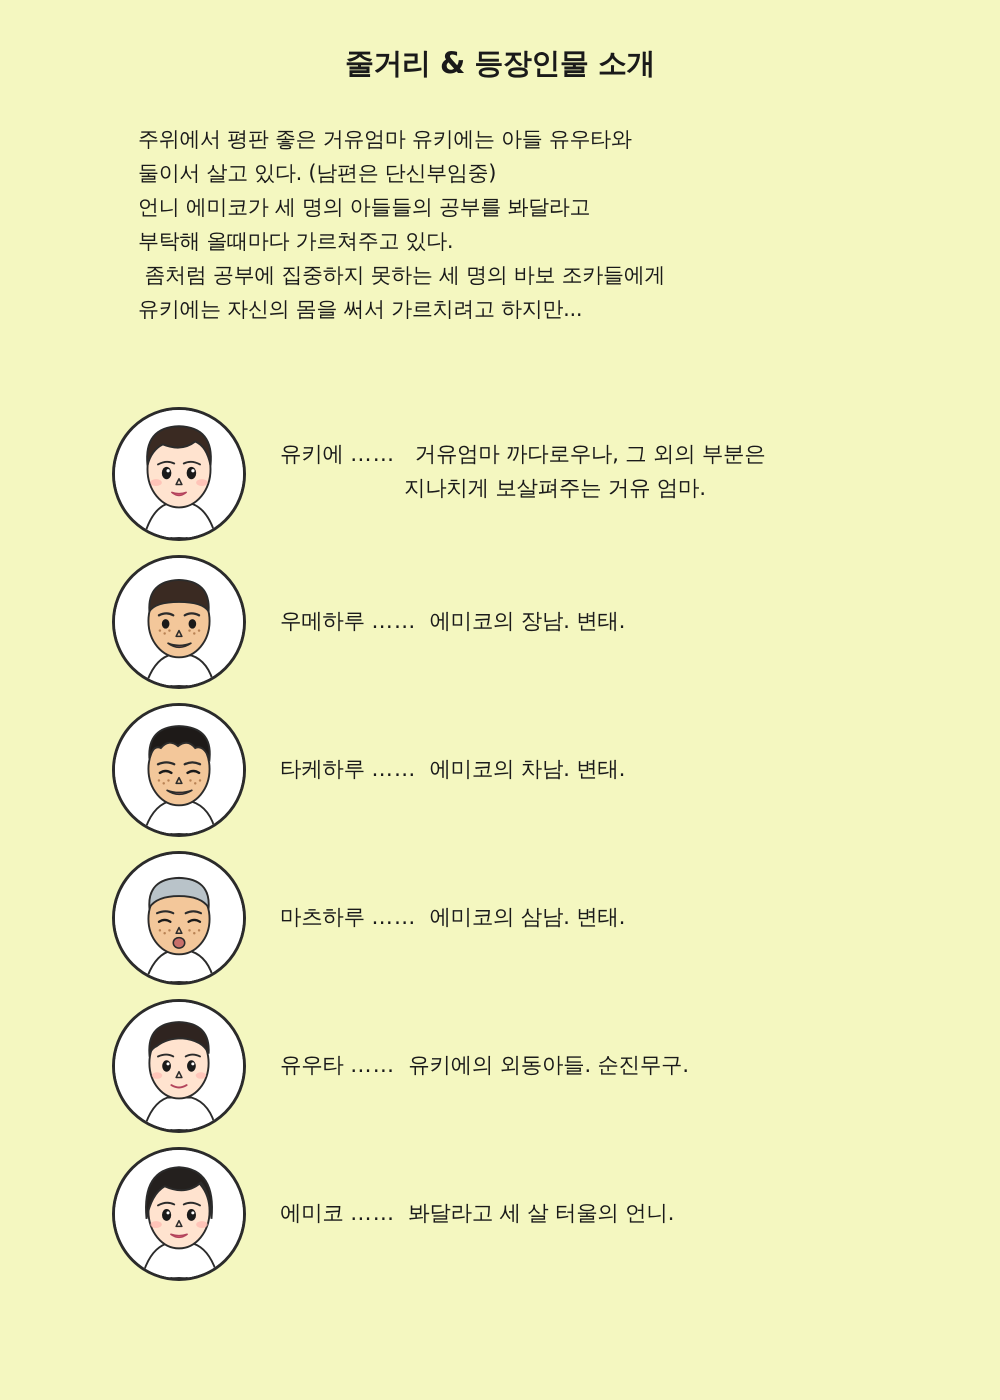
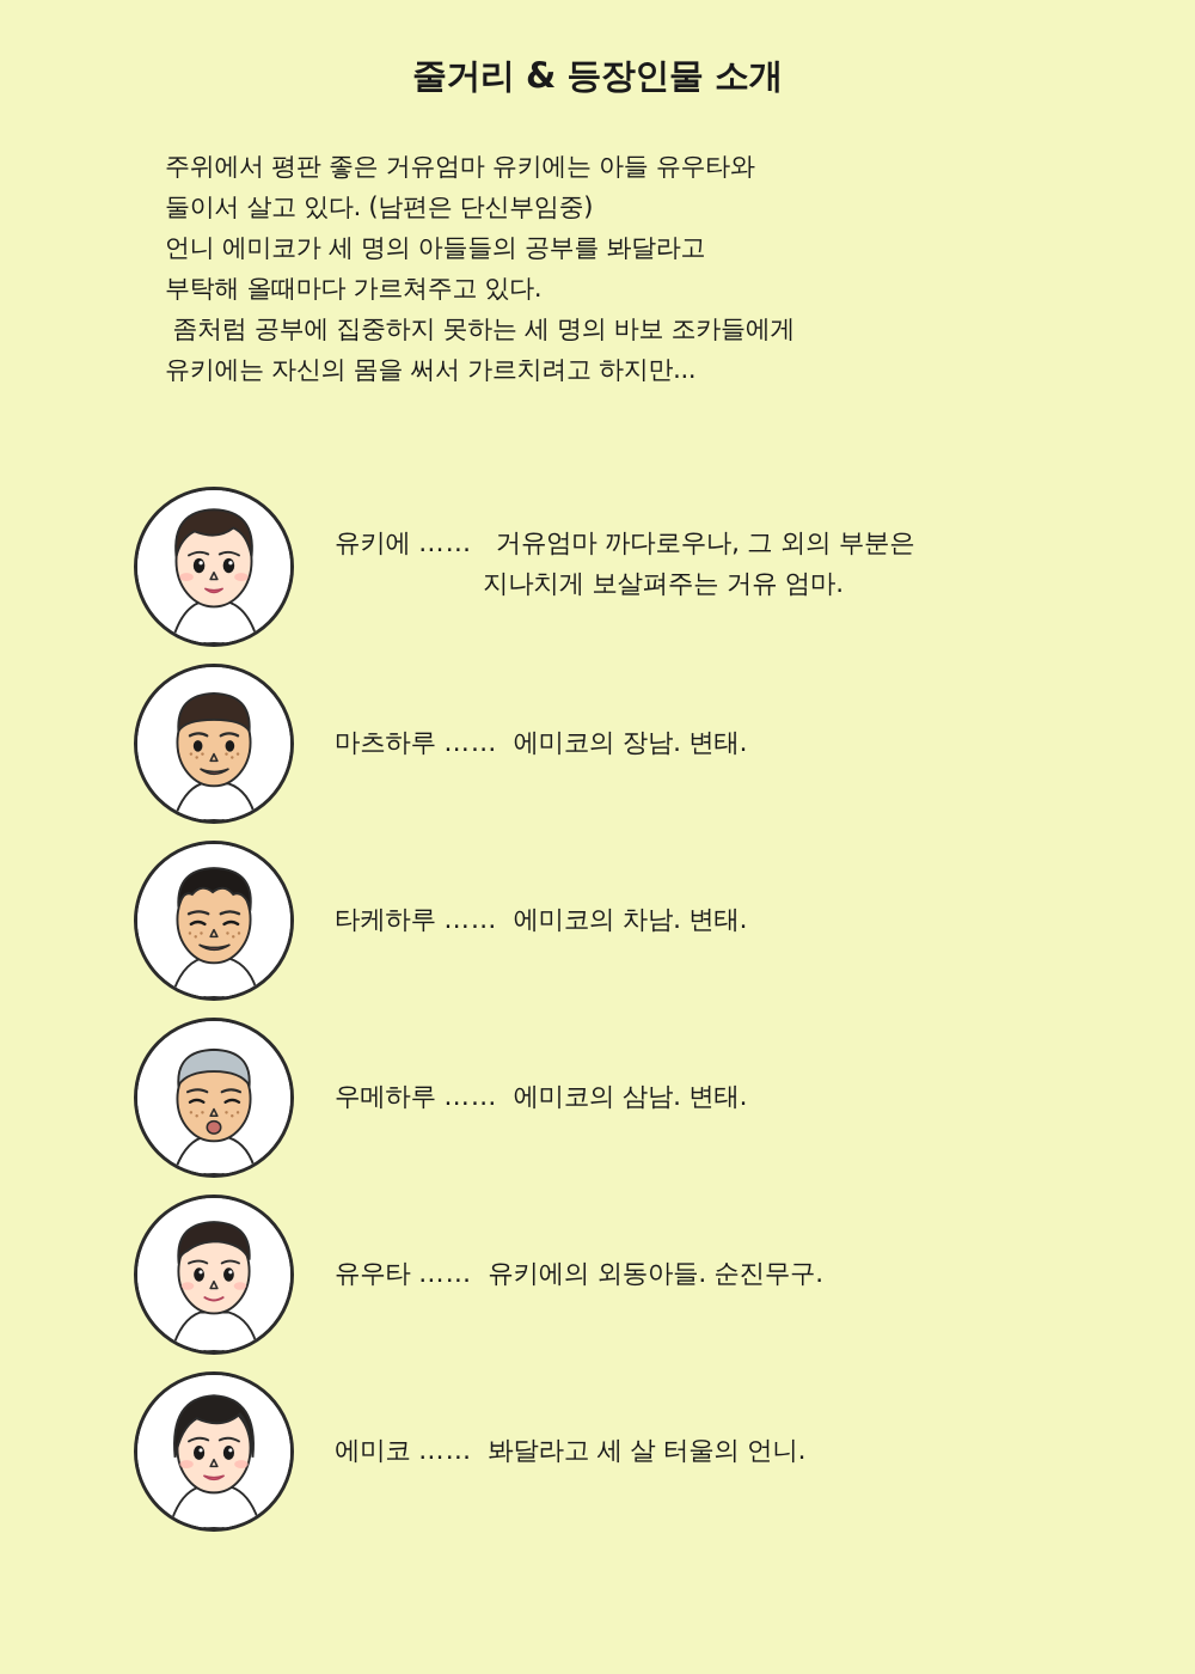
  줄거리 & 등장인물 소개
  주위에서 평판 좋은 거유엄마 유키에는 아들 유우타와
  둘이서 살고 있다. (남편은 단신부임중)
  언니 에미코가 세 명의 아들들의 공부를 봐달라고
  부탁해 올때마다 가르쳐주고 있다.
  좀처럼 공부에 집중하지 못하는 세 명의 바보 조카들에게
  유키에는 자신의 몸을 써서 가르치려고 하지만...
  유키에 …… 거유엄마 까다로우나, 그 외의 부분은
  지나치게 보살펴주는 거유 엄마.
- 우메하루 …… 에미코의 장남. 변태.
+ 마츠하루 …… 에미코의 장남. 변태.
  타케하루 …… 에미코의 차남. 변태.
- 마츠하루 …… 에미코의 삼남. 변태.
+ 우메하루 …… 에미코의 삼남. 변태.
  유우타 …… 유키에의 외동아들. 순진무구.
  에미코 …… 봐달라고 세 살 터울의 언니.
